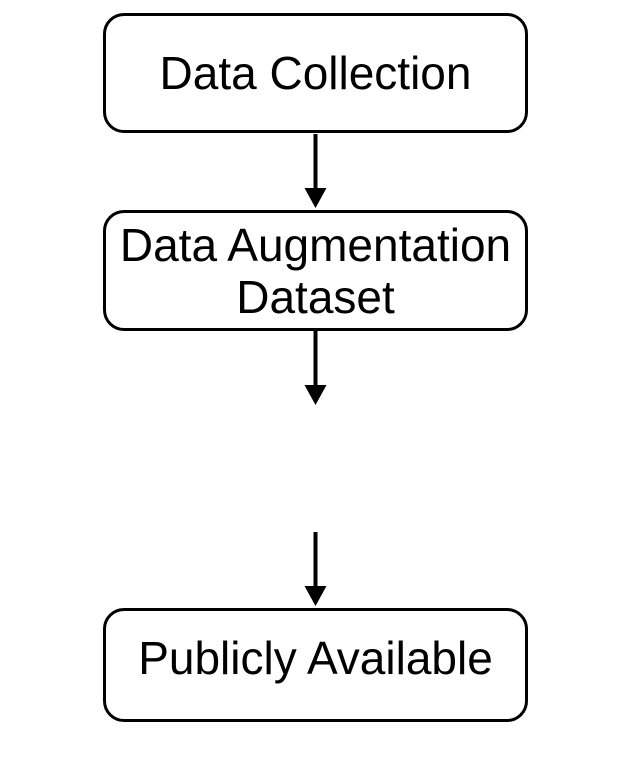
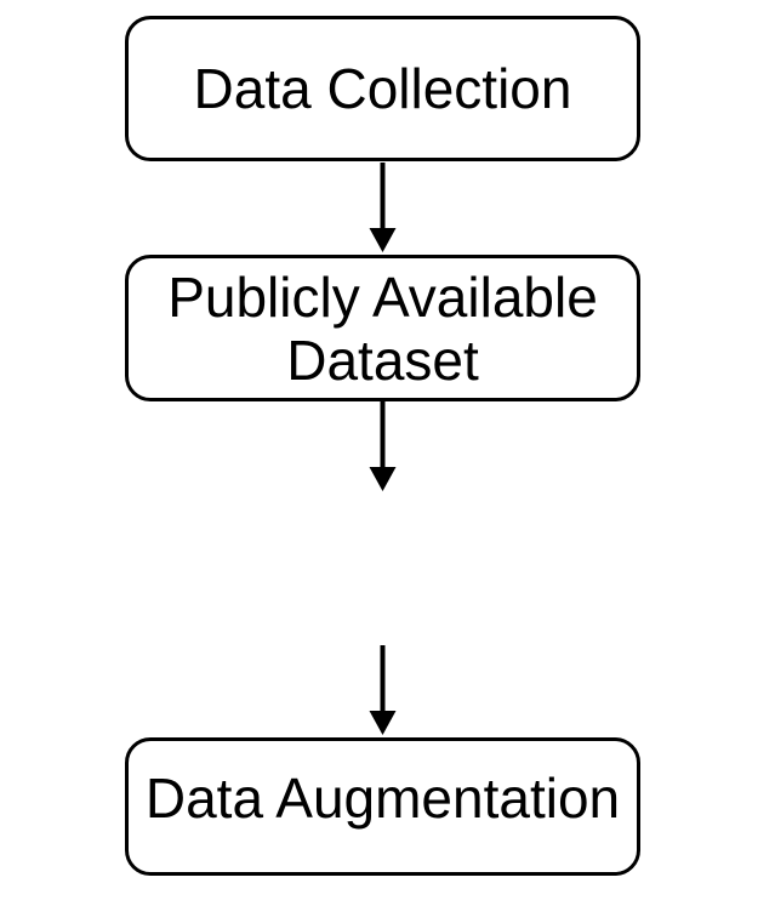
  Data Collection
- Data Augmentation
+ Publicly Available
  Dataset
- Publicly Available
+ Data Augmentation
